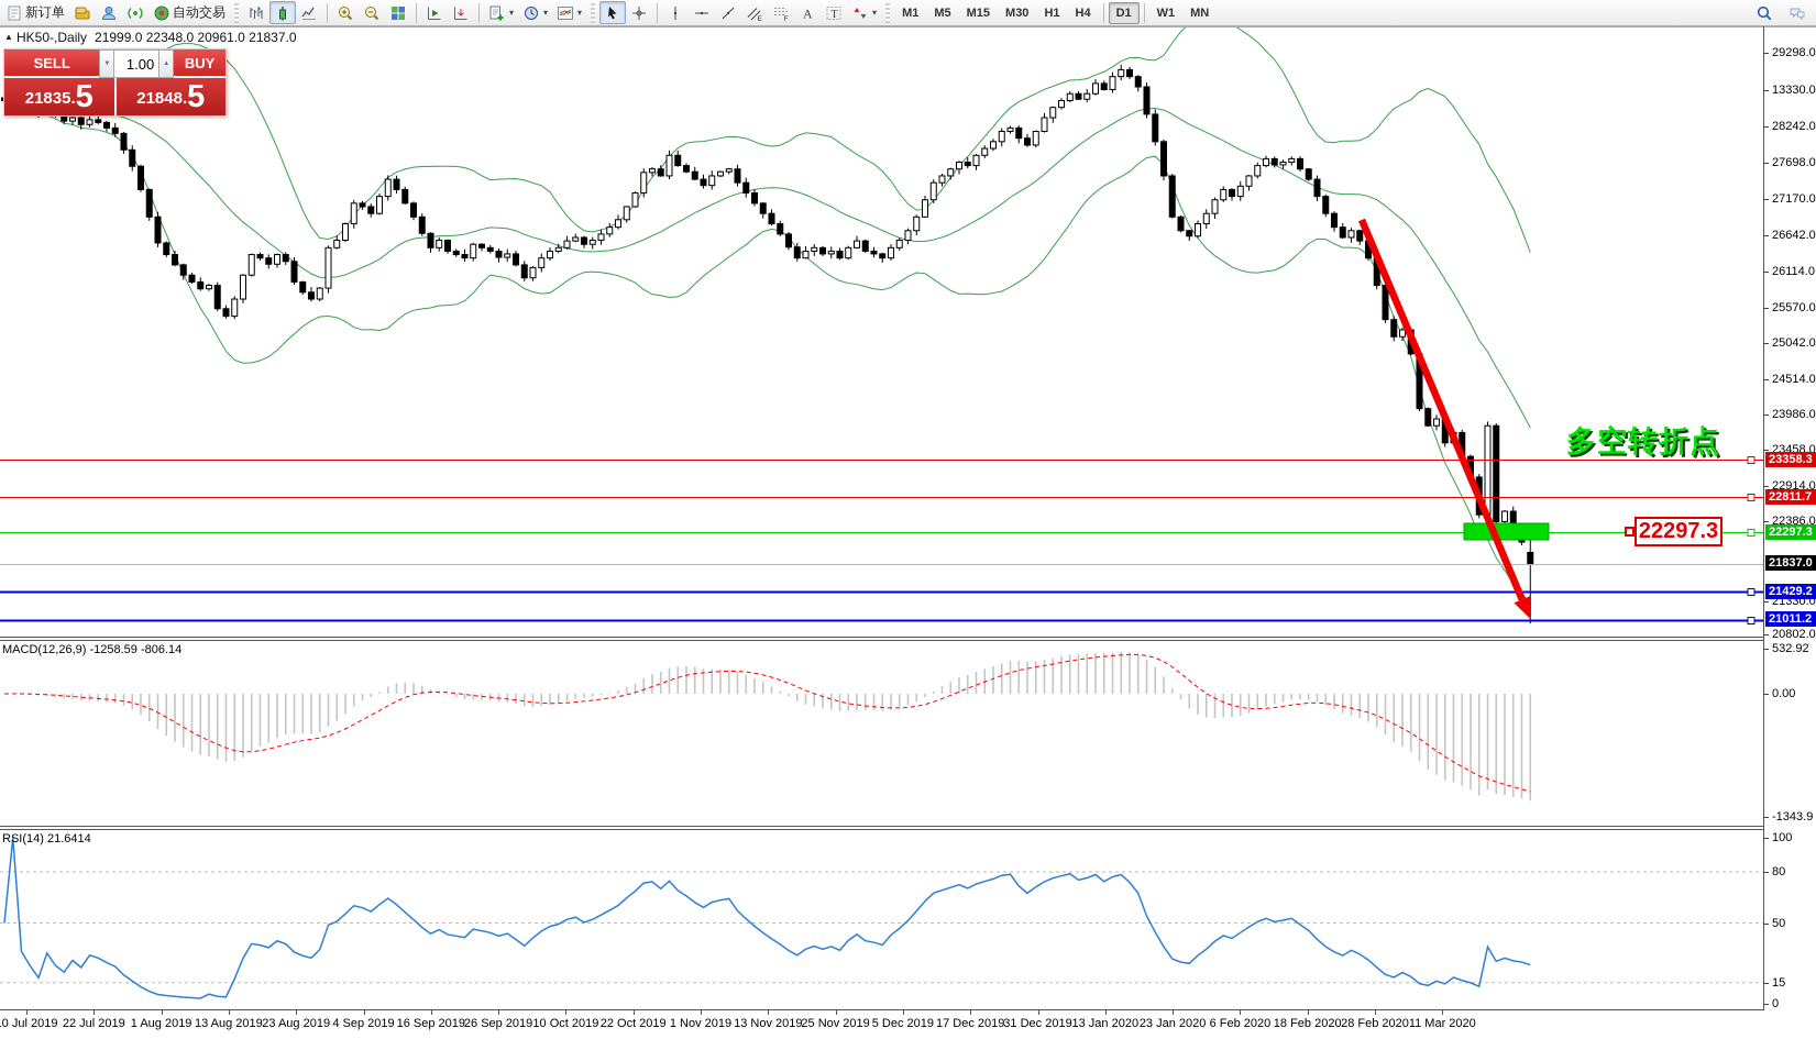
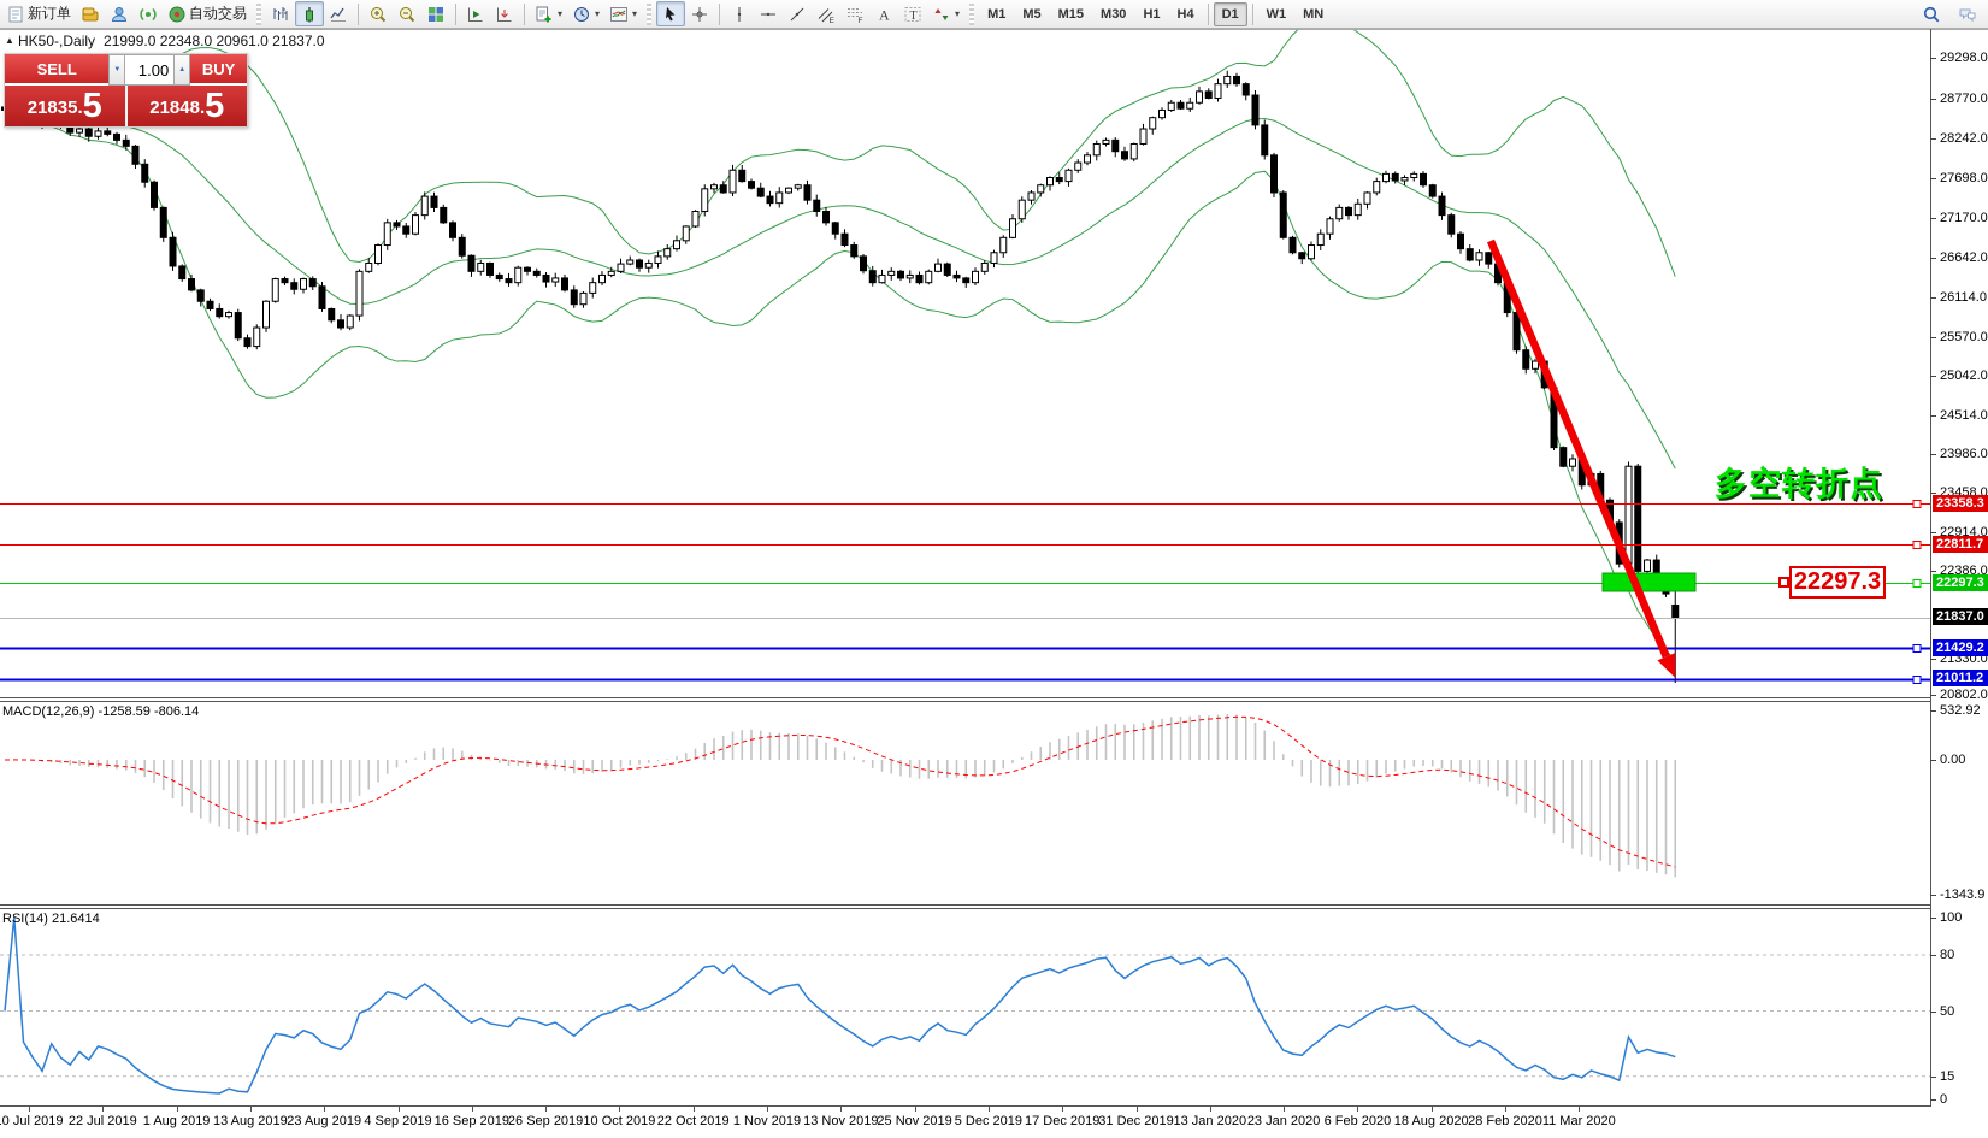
  新订单
  自动交易
  ▾
  ▾
  ▾
  A
  T
  ▾
  M1
  M5
  M15
  M30
  H1
  H4
  D1
  W1
  MN
  ▲
  HK50-,Daily 21999.0 22348.0 20961.0 21837.0
  SELL
  1.00
  BUY
  21835.
  5
  21848.
  5
  MACD(12,26,9) -1258.59 -806.14
  RSI(14) 21.6414
  多空转折点
  22297.3
  0 Jul 2019
  22 Jul 2019
  1 Aug 2019
  13 Aug 2019
  23 Aug 2019
  4 Sep 2019
  16 Sep 2019
  26 Sep 2019
  10 Oct 2019
  22 Oct 2019
  1 Nov 2019
  13 Nov 2019
  25 Nov 2019
  5 Dec 2019
  17 Dec 2019
  31 Dec 2019
  13 Jan 2020
  23 Jan 2020
  6 Feb 2020
- 18 Feb 2020
+ 18 Aug 2020
  28 Feb 2020
  11 Mar 2020
  29298.0
- 13330.0
+ 28770.0
  28242.0
  27698.0
  27170.0
  26642.0
  26114.0
  25570.0
  25042.0
  24514.0
  23986.0
  23458.0
  22914.0
  22386.0
  21330.0
  20802.0
  532.92
  0.00
  -1343.9
  100
  80
  50
  15
  0
  23358.3
  22811.7
  22297.3
  21837.0
  21429.2
  21011.2
